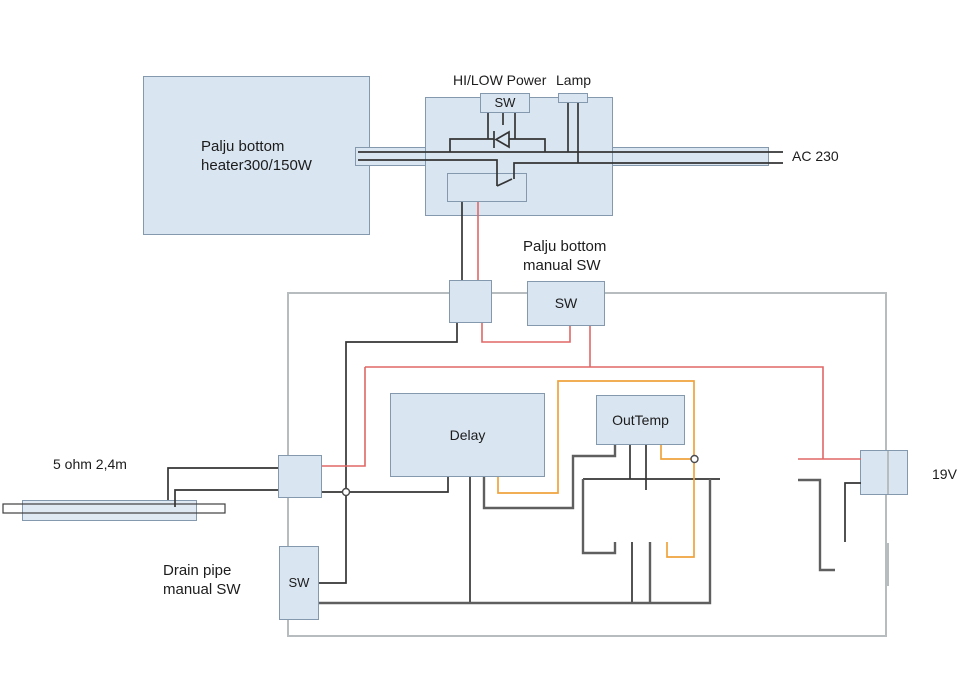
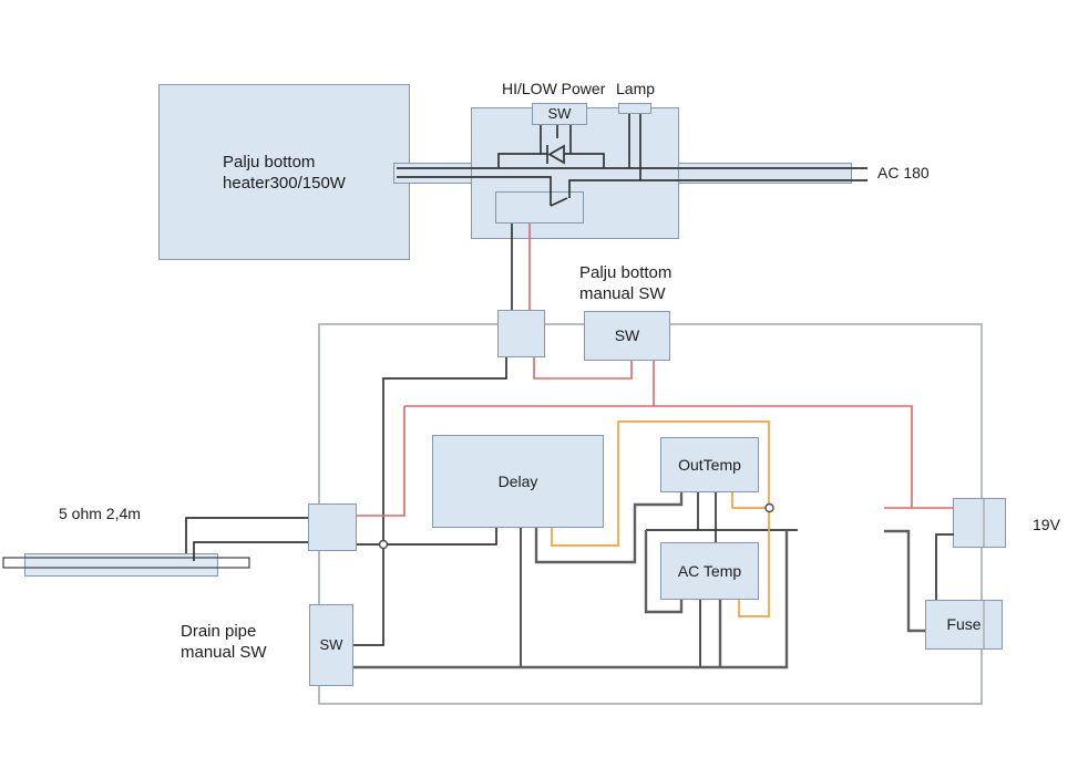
  Palju bottom
  heater300/150W
  SW
  SW
  Delay
  OutTemp
+ AC Temp
+ Fuse
  SW
  HI/LOW Power
  Lamp
- AC 230
+ AC 180
  Palju bottom
  manual SW
  5 ohm 2,4m
  Drain pipe
  manual SW
  19V
